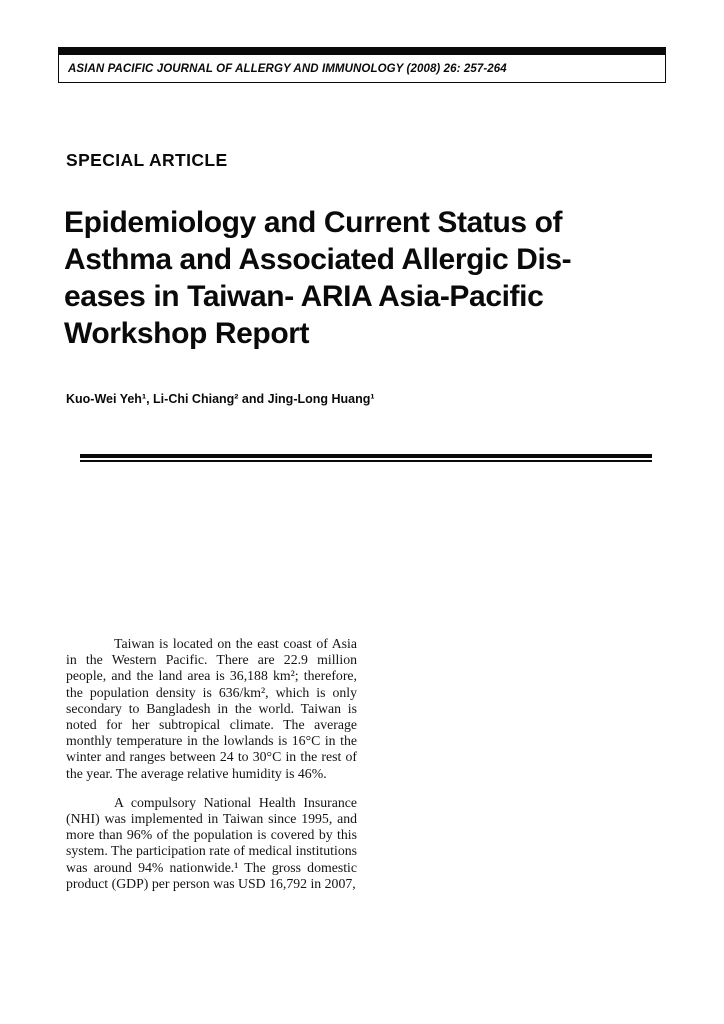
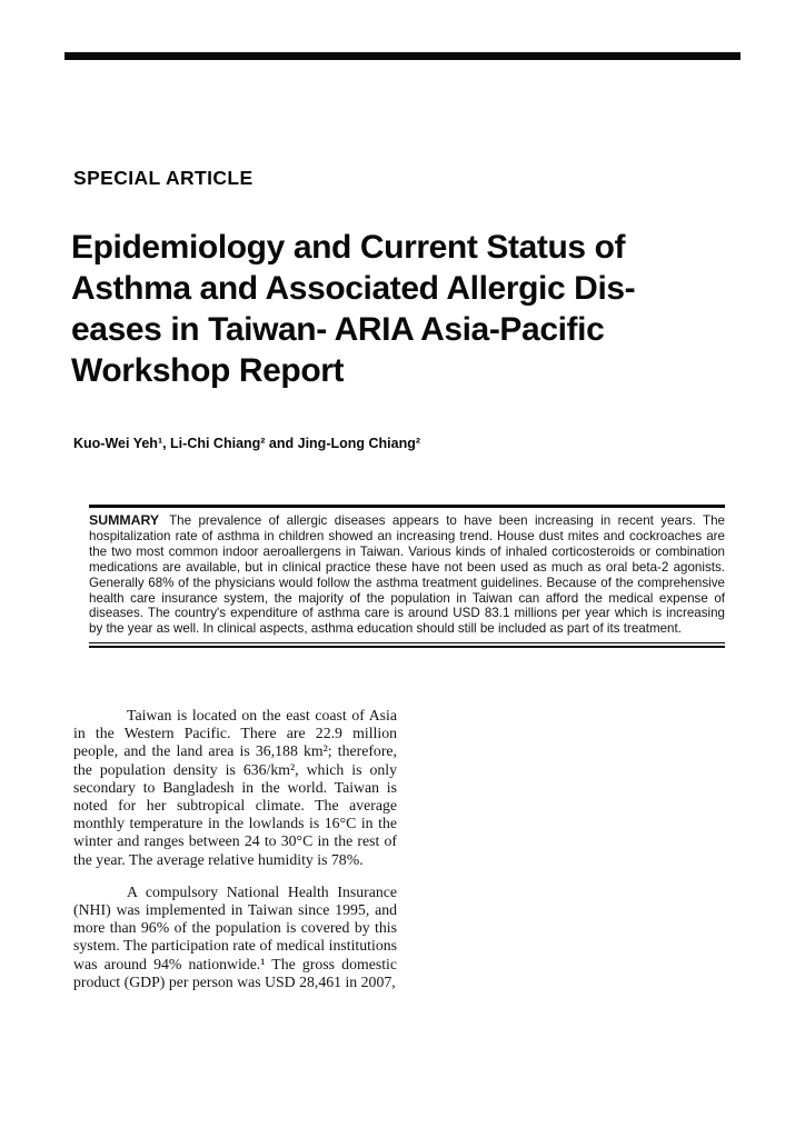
- ASIAN PACIFIC JOURNAL OF ALLERGY AND IMMUNOLOGY (2008) 26: 257-264
  SPECIAL ARTICLE
  Epidemiology and Current Status of
  Asthma and Associated Allergic Dis-
  eases in Taiwan- ARIA Asia-Pacific
  Workshop Report
- Kuo-Wei Yeh¹, Li-Chi Chiang² and Jing-Long Huang¹
+ Kuo-Wei Yeh¹, Li-Chi Chiang² and Jing-Long Chiang²
+ SUMMARY The prevalence of allergic diseases appears to have been increasing in recent years. The hospitalization rate of asthma in children showed an increasing trend. House dust mites and cockroaches are the two most common indoor aeroallergens in Taiwan. Various kinds of inhaled corticosteroids or combination medications are available, but in clinical practice these have not been used as much as oral beta-2 agonists. Generally 68% of the physicians would follow the asthma treatment guidelines. Because of the comprehensive health care insurance system, the majority of the population in Taiwan can afford the medical expense of diseases. The country's expenditure of asthma care is around USD 83.1 millions per year which is increasing by the year as well. In clinical aspects, asthma education should still be included as part of its treatment.
- Taiwan is located on the east coast of Asia in the Western Pacific. There are 22.9 million people, and the land area is 36,188 km²; therefore, the population density is 636/km², which is only secondary to Bangladesh in the world. Taiwan is noted for her subtropical climate. The average monthly temperature in the lowlands is 16°C in the winter and ranges between 24 to 30°C in the rest of the year. The average relative humidity is 46%.
+ Taiwan is located on the east coast of Asia in the Western Pacific. There are 22.9 million people, and the land area is 36,188 km²; therefore, the population density is 636/km², which is only secondary to Bangladesh in the world. Taiwan is noted for her subtropical climate. The average monthly temperature in the lowlands is 16°C in the winter and ranges between 24 to 30°C in the rest of the year. The average relative humidity is 78%.
- A compulsory National Health Insurance (NHI) was implemented in Taiwan since 1995, and more than 96% of the population is covered by this system. The participation rate of medical institutions was around 94% nationwide.¹ The gross domestic product (GDP) per person was USD 16,792 in 2007,
+ A compulsory National Health Insurance (NHI) was implemented in Taiwan since 1995, and more than 96% of the population is covered by this system. The participation rate of medical institutions was around 94% nationwide.¹ The gross domestic product (GDP) per person was USD 28,461 in 2007,
